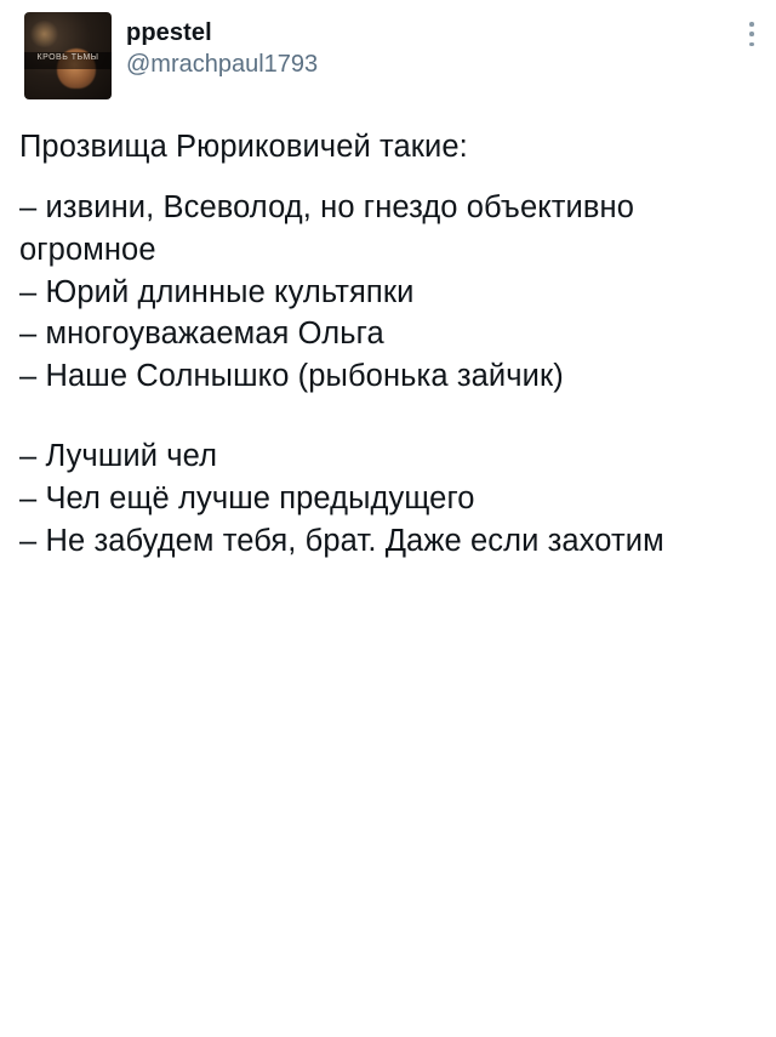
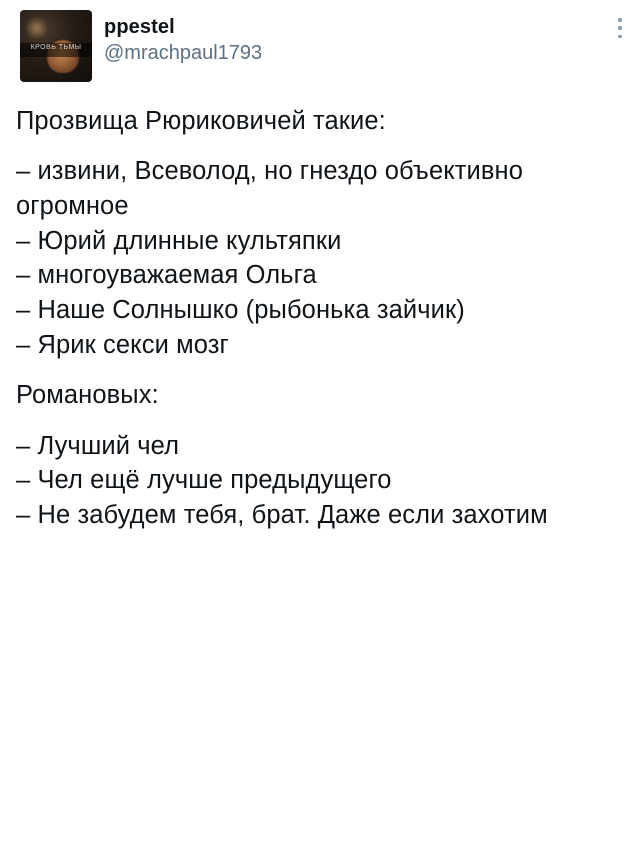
  ppestel
  @mrachpaul1793
  Прозвища Рюриковичей такие:
  – извини, Всеволод, но гнездо объективно огромное
  – Юрий длинные культяпки
  – многоуважаемая Ольга
  – Наше Солнышко (рыбонька зайчик)
+ – Ярик секси мозг
+ Романовых:
  – Лучший чел
  – Чел ещё лучше предыдущего
  – Не забудем тебя, брат. Даже если захотим
